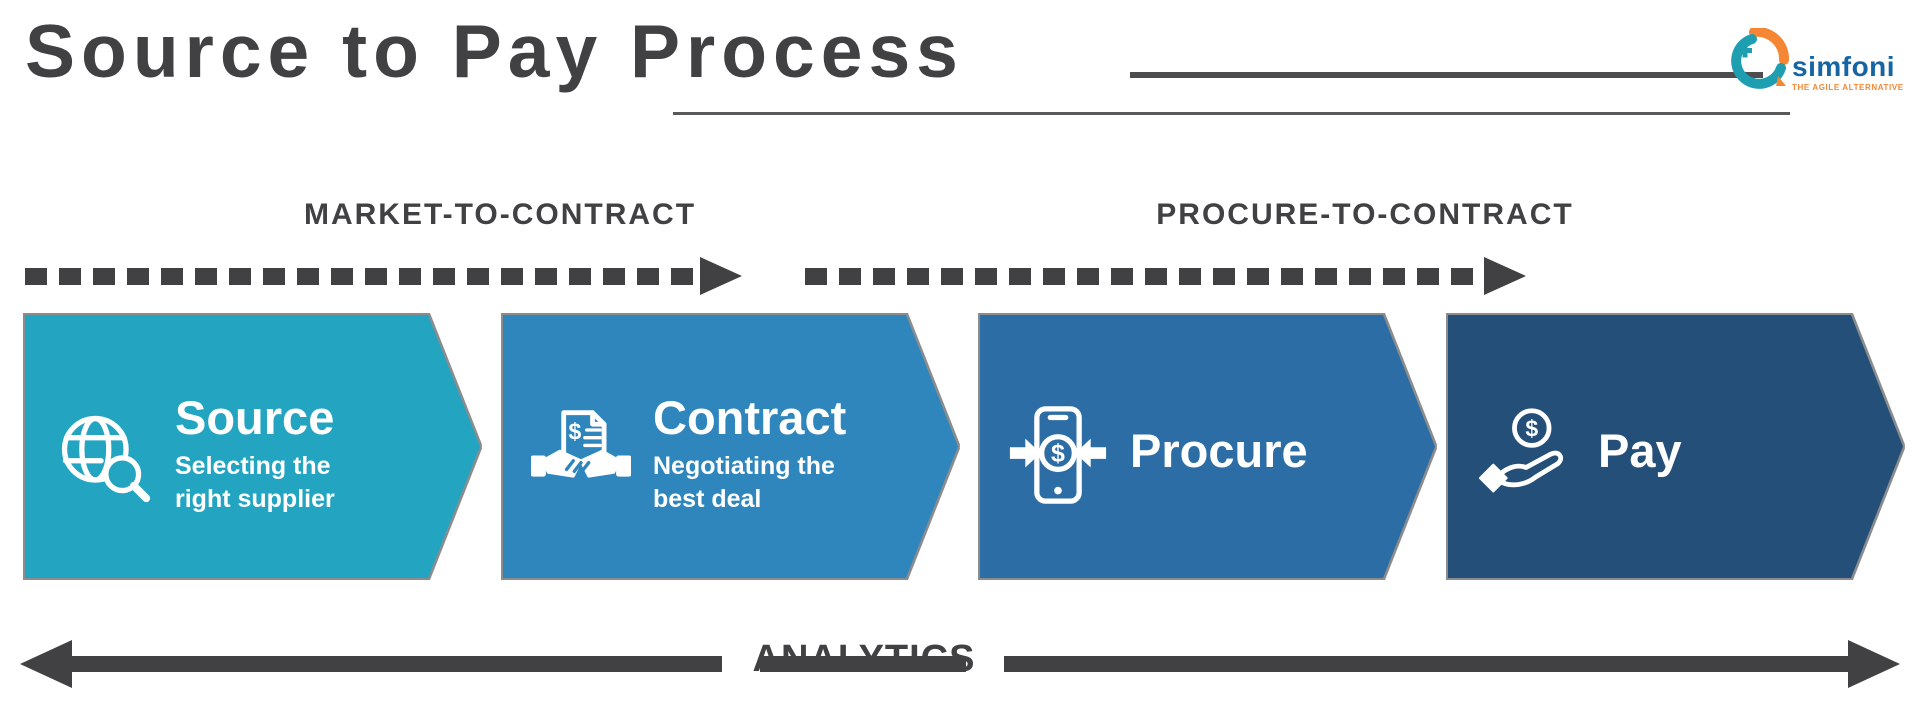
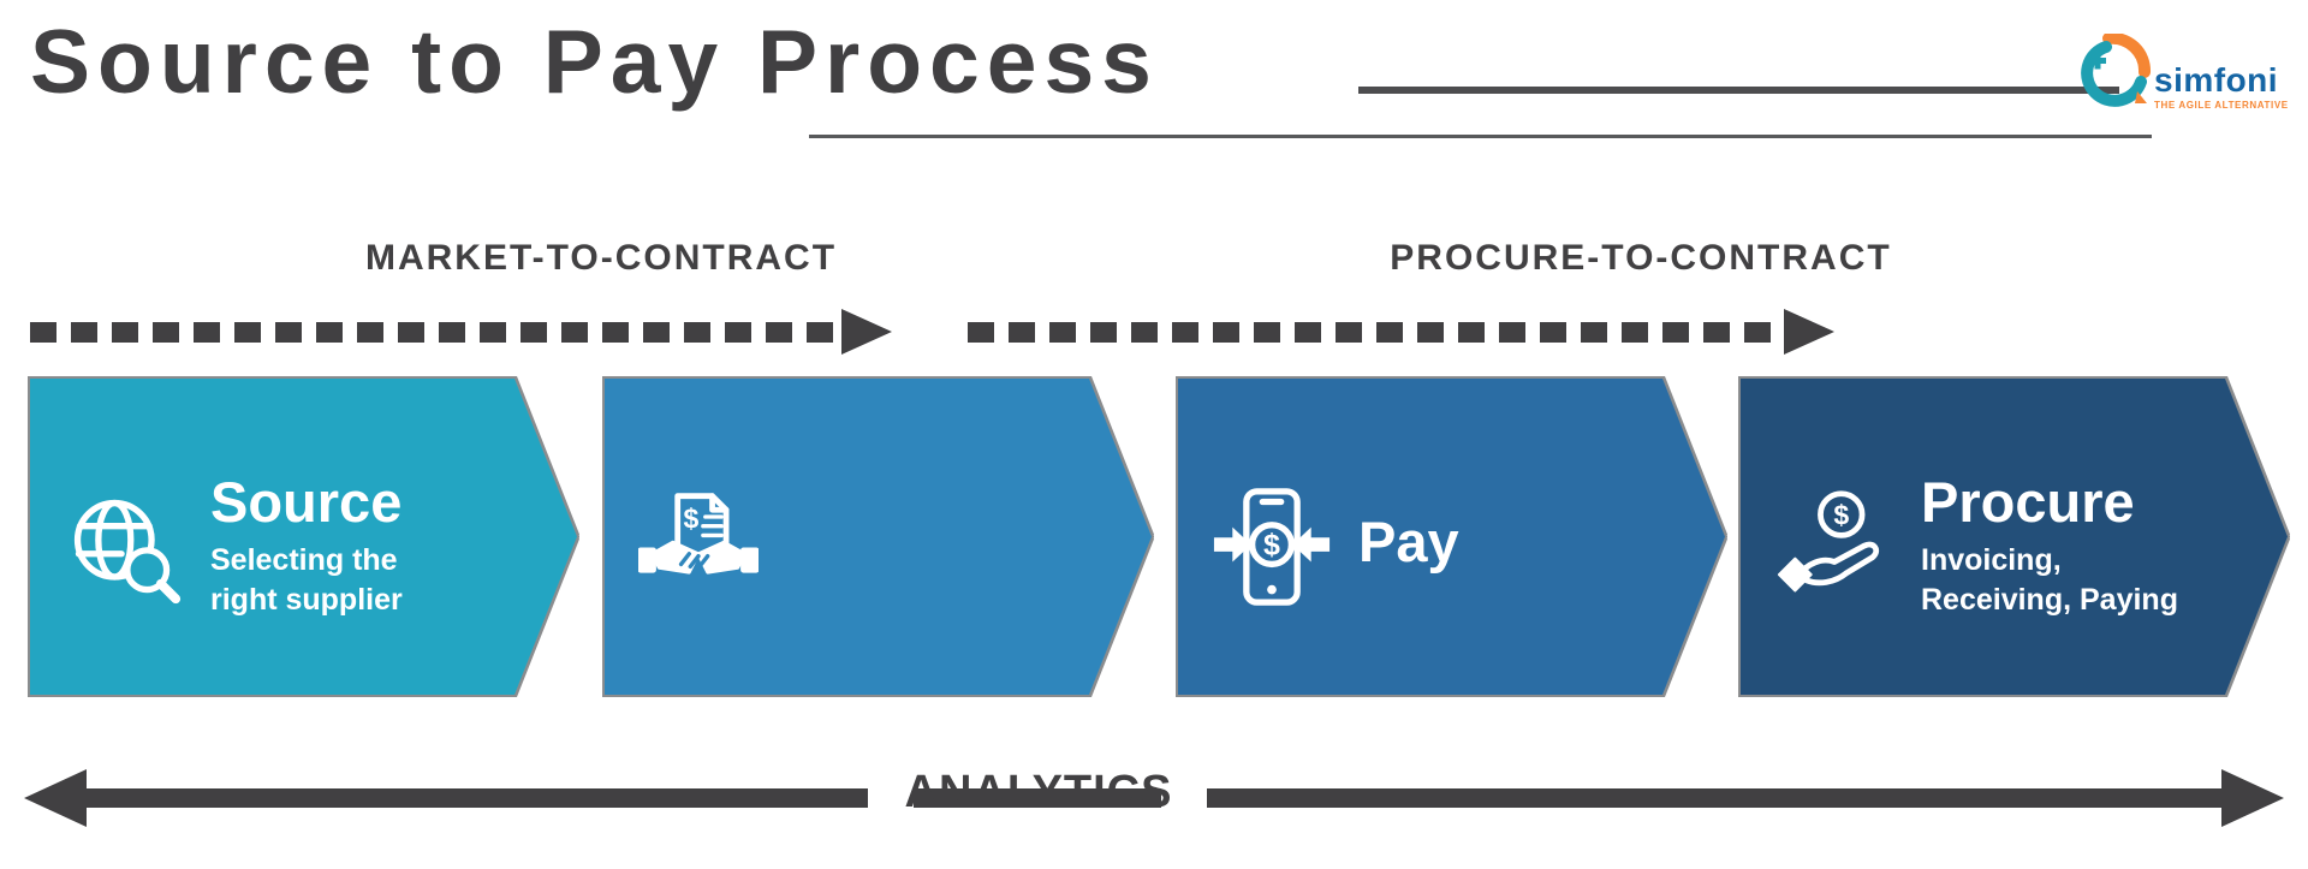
  Source to Pay Process
  simfoni
  THE AGILE ALTERNATIVE
  MARKET-TO-CONTRACT
  PROCURE-TO-CONTRACT
  Source
  Selecting the
  right supplier
  $
- Contract
- Negotiating the
- best deal
  $
- Procure
+ Pay
  $
- Pay
+ Procure
+ Invoicing,
+ Receiving, Paying
  ANALYTICS
